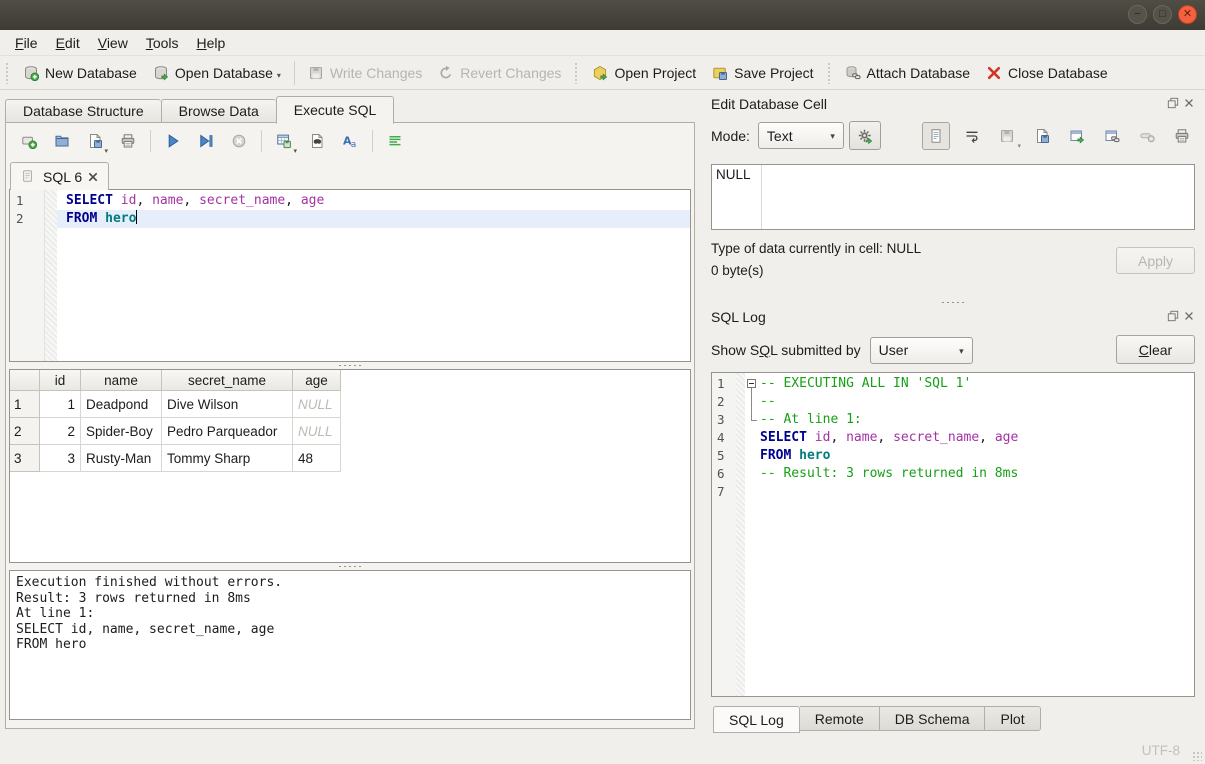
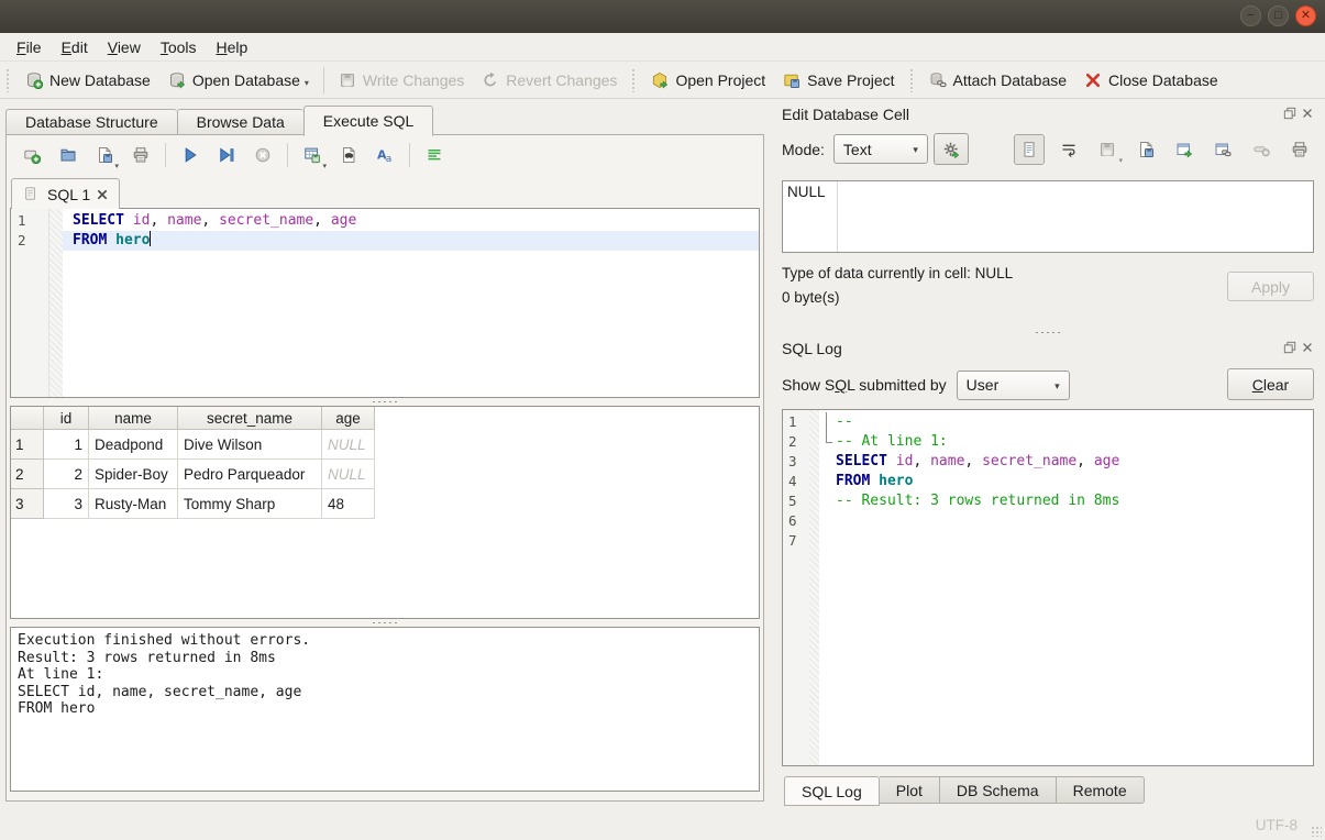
  −
  □
  ✕
  File
  Edit
  View
  Tools
  Help
  New Database
  Open Database
  ▾
  Write Changes
  Revert Changes
  Open Project
  Save Project
  Attach Database
  Close Database
  Database Structure
  Browse Data
  Execute SQL
  A
  a
- SQL 6
+ SQL 1
  1
  2
  SELECT id, name, secret_name, age
  FROM hero
  	id	name	secret_name	age
  1	1	Deadpond	Dive Wilson	NULL
  2	2	Spider-Boy	Pedro Parqueador	NULL
  3	3	Rusty-Man	Tommy Sharp	48
  Execution finished without errors.
  Result: 3 rows returned in 8ms
  At line 1:
  SELECT id, name, secret_name, age
  FROM hero
  Edit Database Cell
  Mode:
  Text
  ▾
  NULL
  Type of data currently in cell: NULL
  0 byte(s)
  Apply
  SQL Log
  Show SQL submitted by
  User
  ▾
  C
  lear
  1
  2
  3
  4
  5
  6
  7
- -- EXECUTING ALL IN 'SQL 1'
  --
  -- At line 1:
  SELECT id, name, secret_name, age
  FROM hero
  -- Result: 3 rows returned in 8ms
  SQL Log
- Remote
+ Plot
  DB Schema
- Plot
+ Remote
  UTF-8
